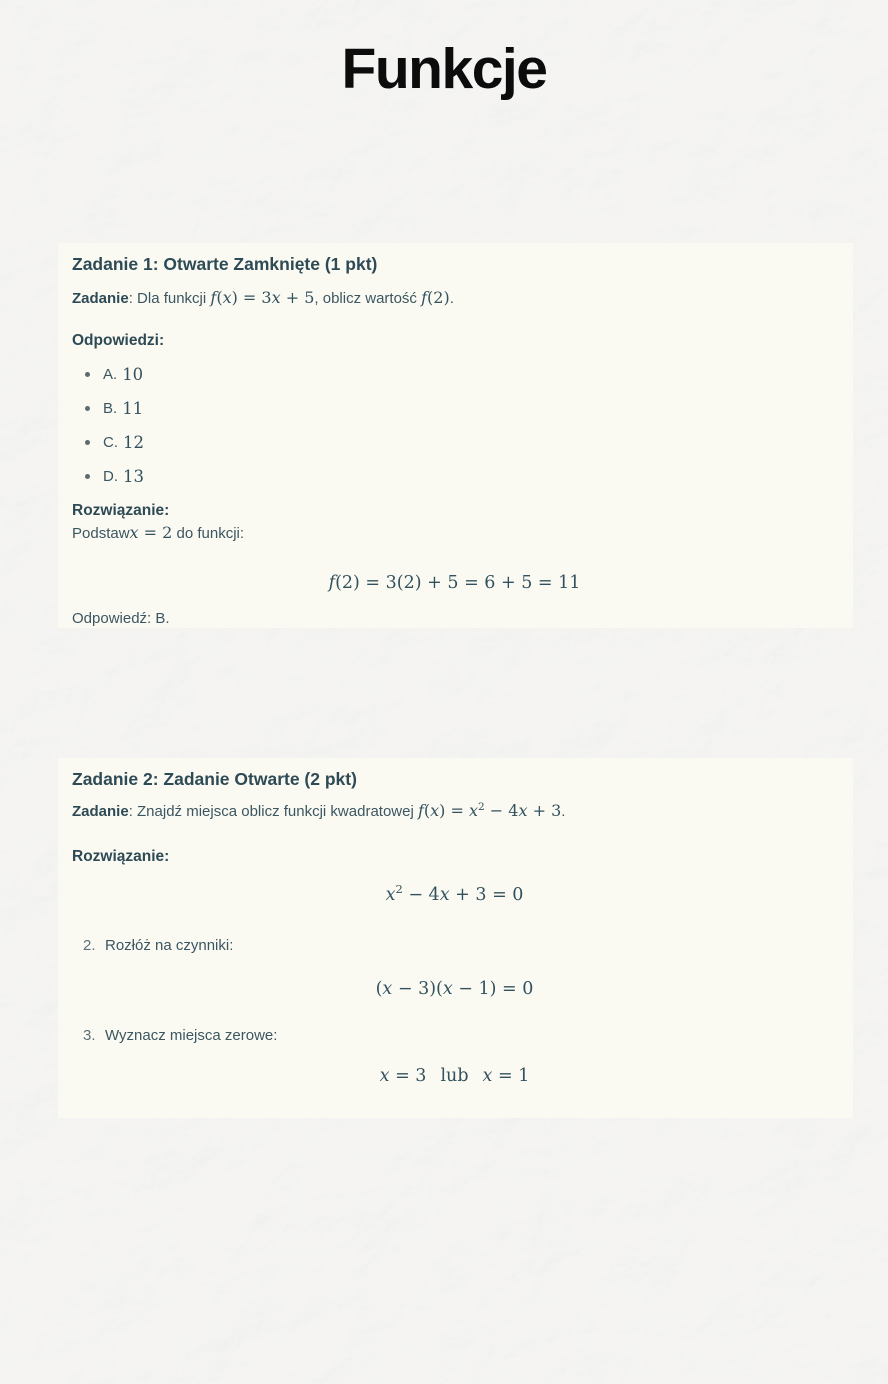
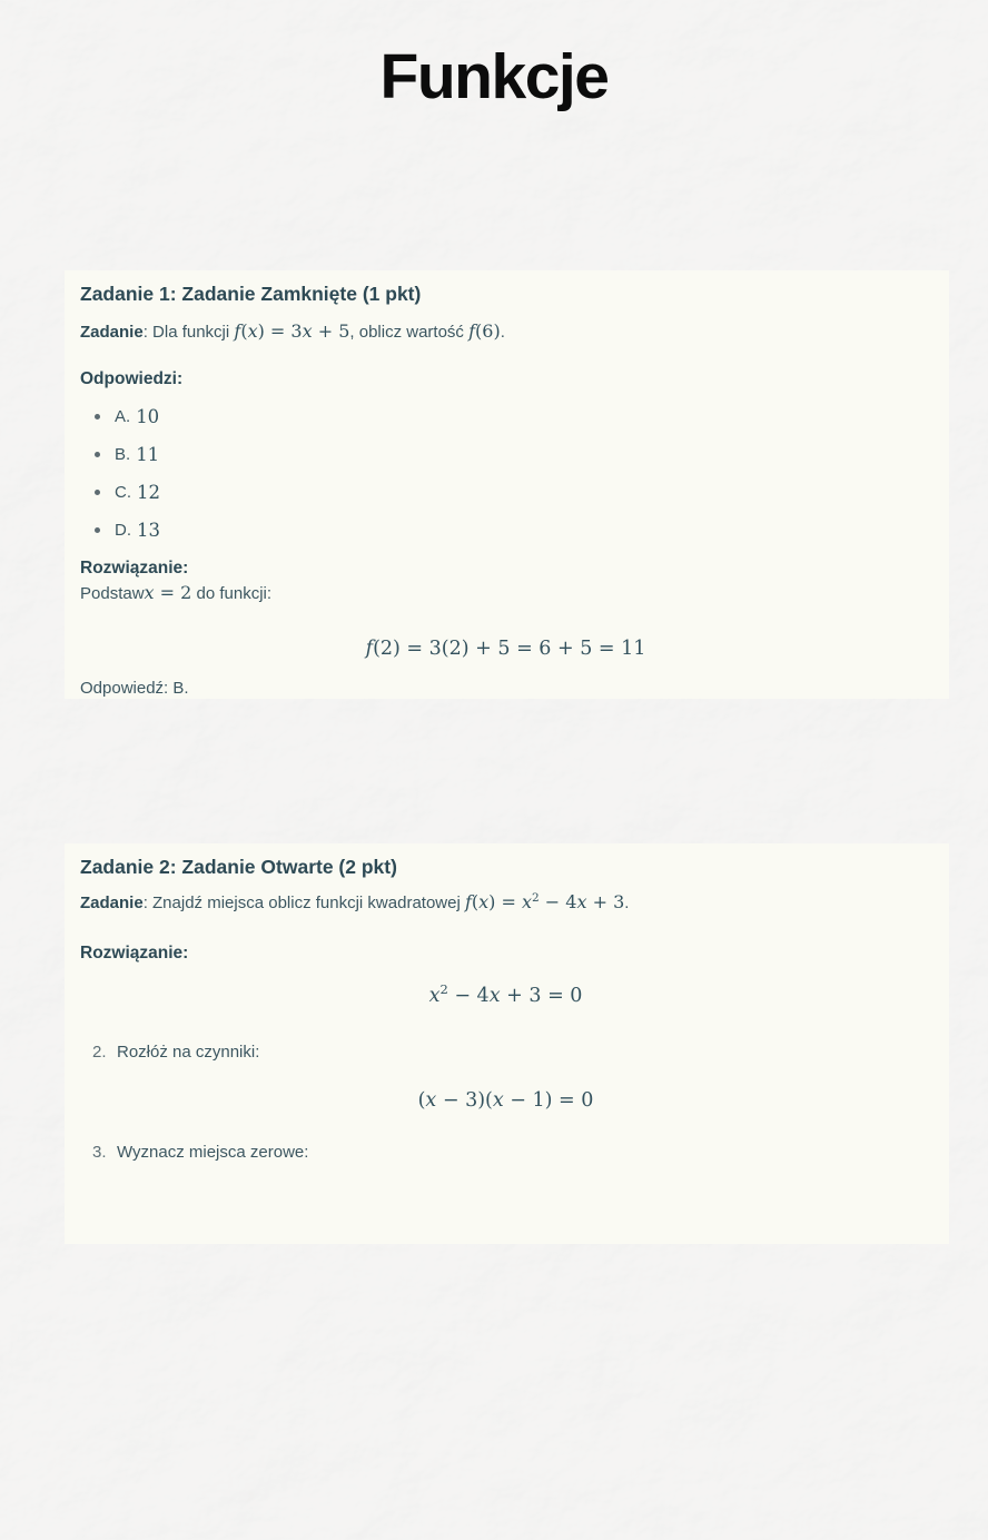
  Funkcje
- Zadanie 1: Otwarte Zamknięte (1 pkt)
+ Zadanie 1: Zadanie Zamknięte (1 pkt)
- Zadanie: Dla funkcji f(x) = 3x + 5, oblicz wartość f(2).
+ Zadanie: Dla funkcji f(x) = 3x + 5, oblicz wartość f(6).
  Odpowiedzi:
  A.
  10
  B.
  11
  C.
  12
  D.
  13
  Rozwiązanie:
  Podstawx = 2 do funkcji:
  f(2) = 3(2) + 5 = 6 + 5 = 11
  Odpowiedź: B.
  Zadanie 2: Zadanie Otwarte (2 pkt)
  Zadanie: Znajdź miejsca oblicz funkcji kwadratowej f(x) = x2 − 4x + 3.
  Rozwiązanie:
  x2 − 4x + 3 = 0
  2.
  Rozłóż na czynniki:
  (x − 3)(x − 1) = 0
  3.
  Wyznacz miejsca zerowe:
- x = 3 lub x = 1
